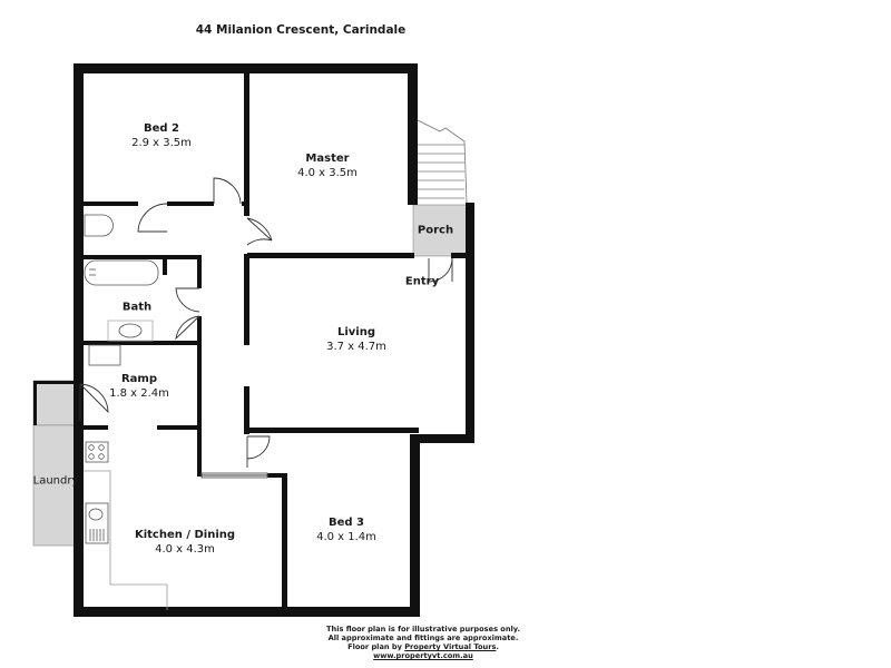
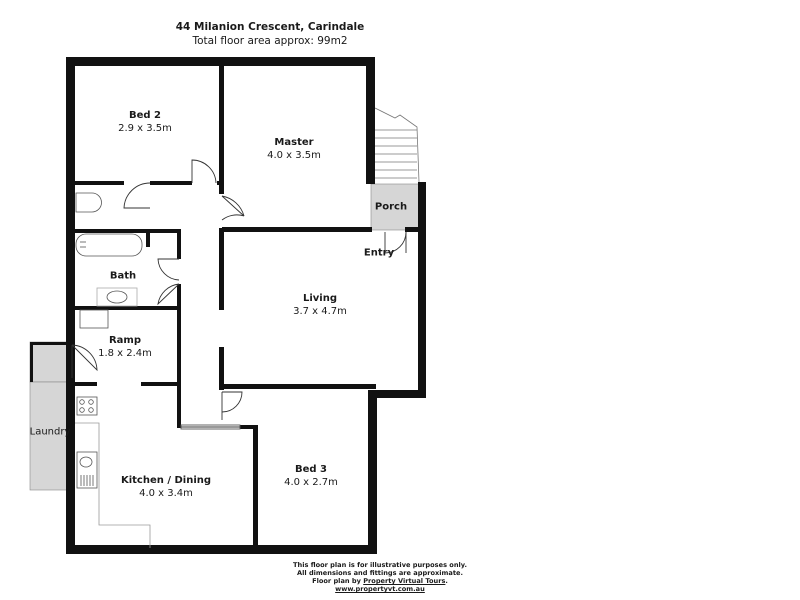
  44 Milanion Crescent, Carindale
+ Total floor area approx: 99m2
  Bed 2
  2.9 x 3.5m
  Master
  4.0 x 3.5m
  Porch
  Entry
  Bath
  Living
  3.7 x 4.7m
  Ramp
  1.8 x 2.4m
  Laundry
  Kitchen / Dining
- 4.0 x 4.3m
+ 4.0 x 3.4m
  Bed 3
- 4.0 x 1.4m
+ 4.0 x 2.7m
  This floor plan is for illustrative purposes only.
- All approximate and fittings are approximate.
+ All dimensions and fittings are approximate.
  Floor plan by Property Virtual Tours.
  www.propertyvt.com.au
